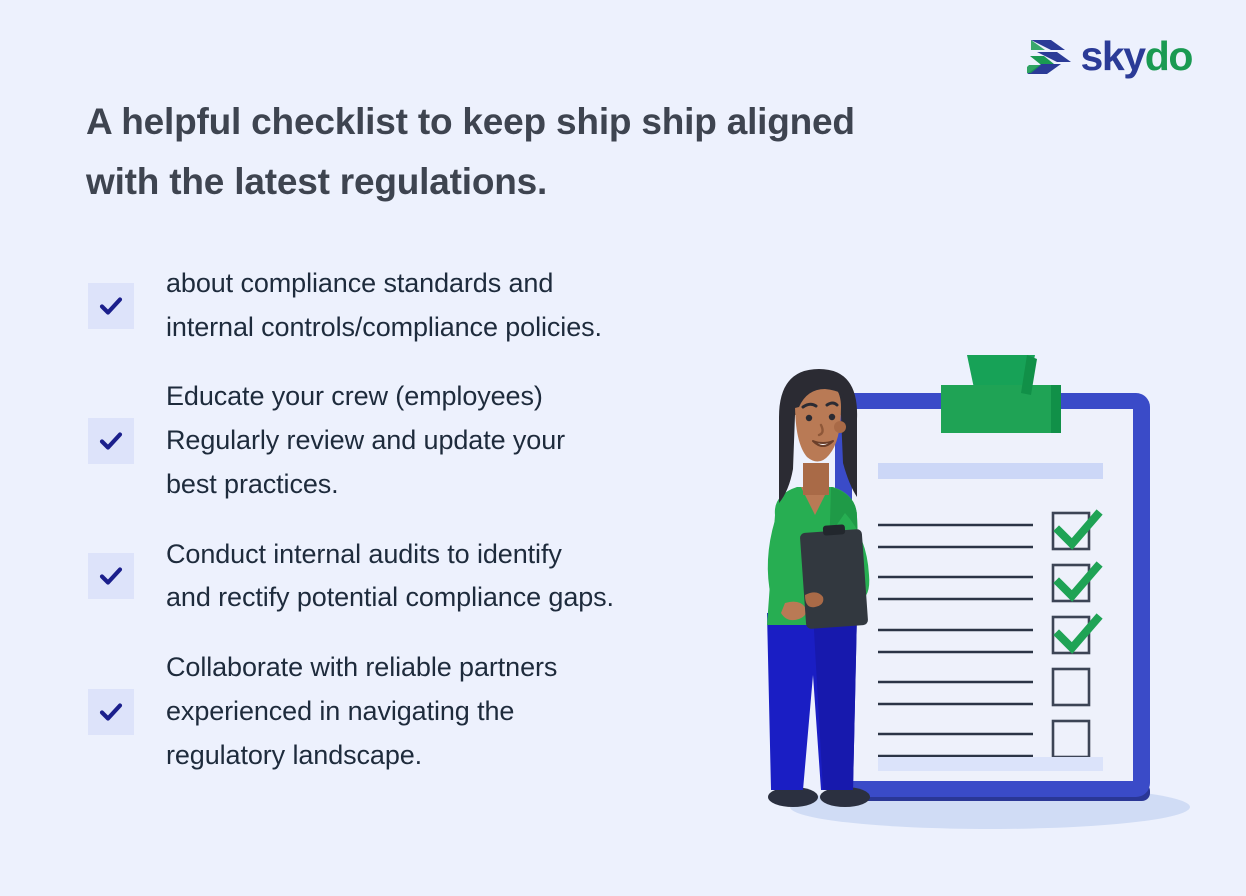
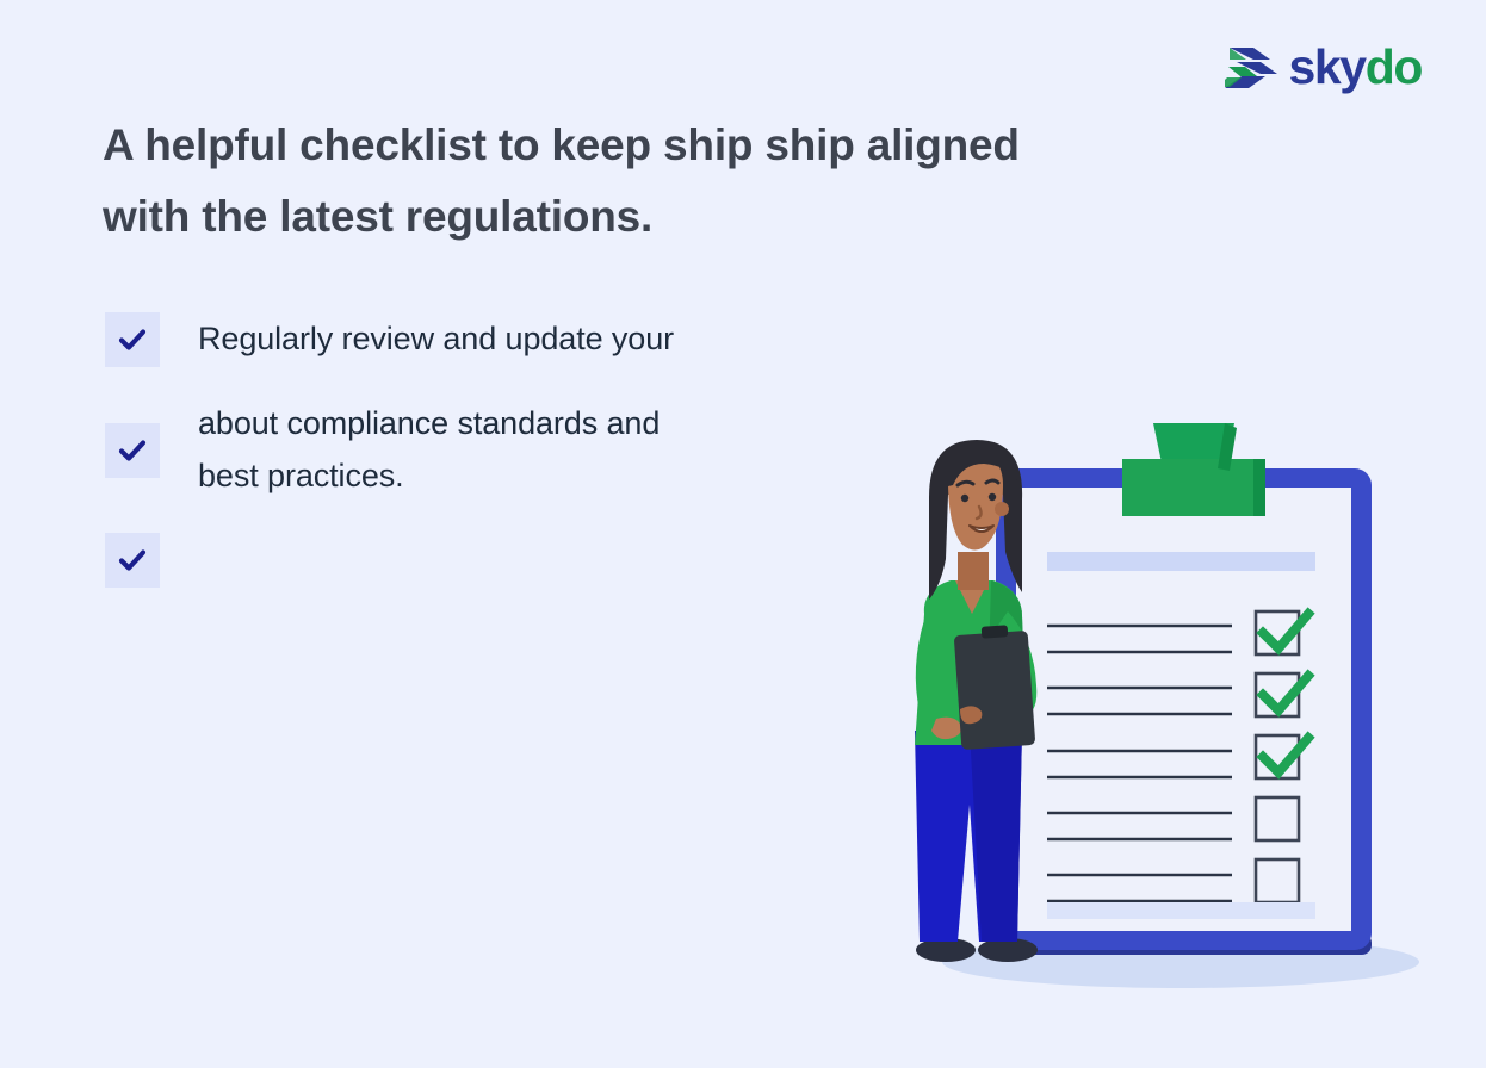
  skydo
  A helpful checklist to keep ship ship aligned
  with the latest regulations.
- about compliance standards and
+ Regularly review and update your
- internal controls/compliance policies.
- Educate your crew (employees)
- Regularly review and update your
+ about compliance standards and
  best practices.
- Conduct internal audits to identify
- and rectify potential compliance gaps.
- Collaborate with reliable partners
- experienced in navigating the
- regulatory landscape.
